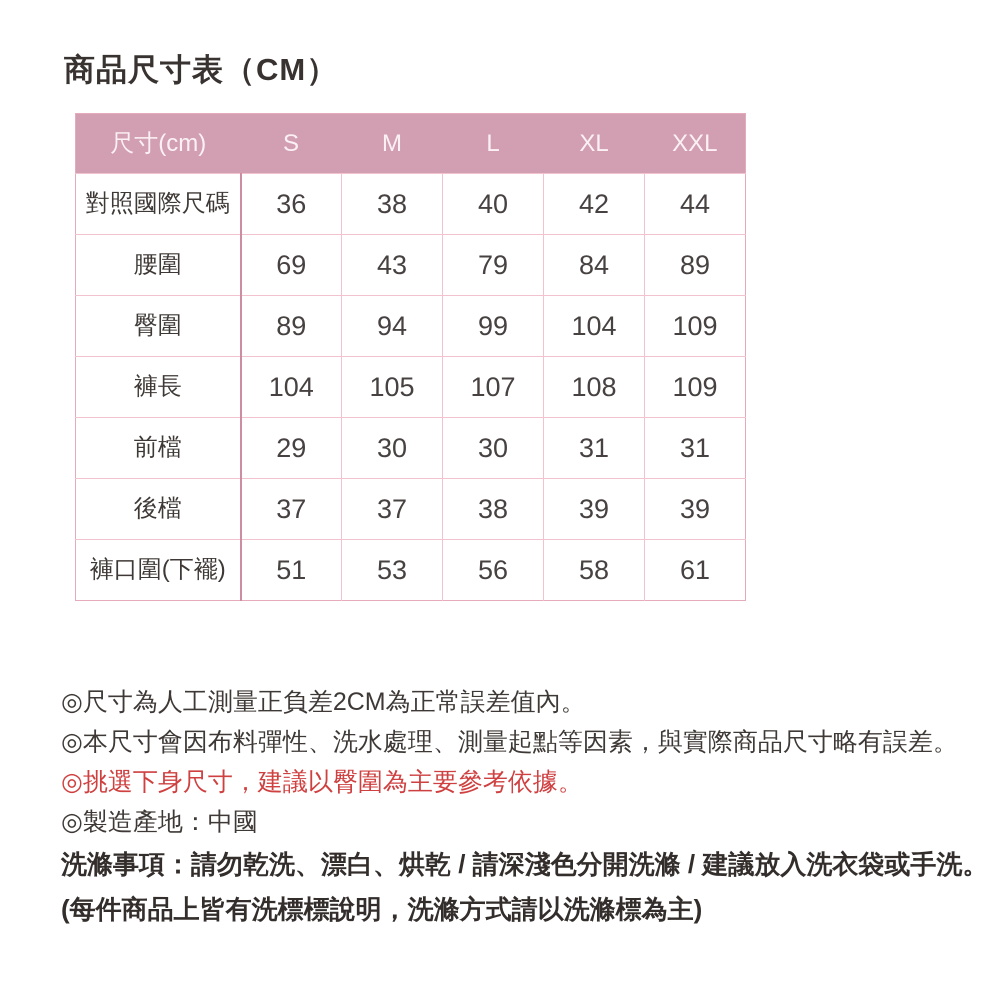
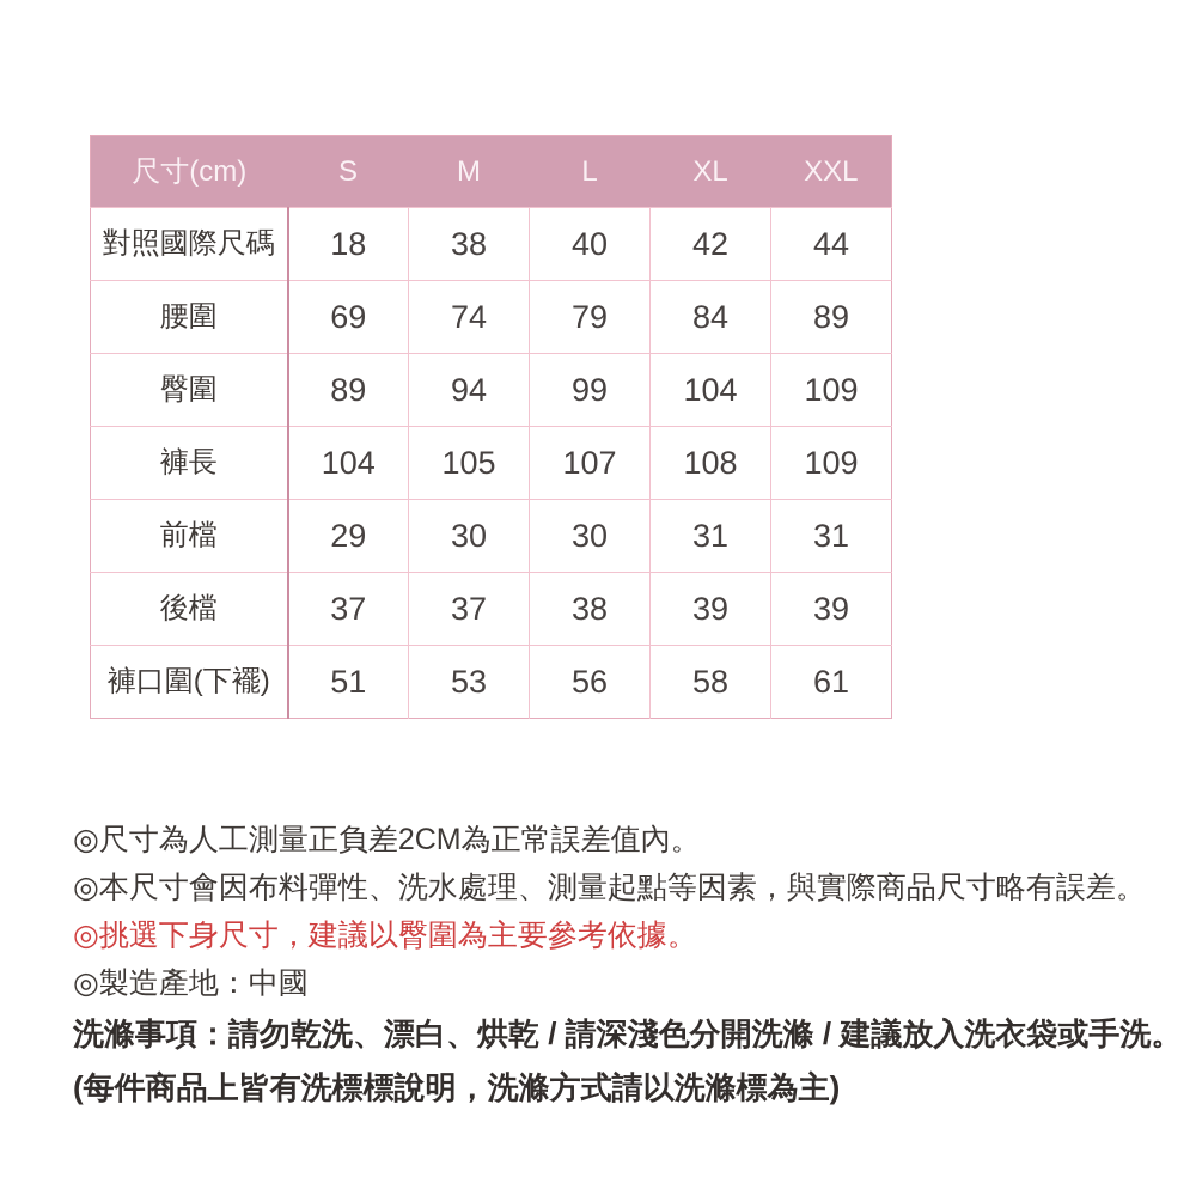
- 商品尺寸表（CM）
  尺寸(cm)	S	M	L	XL	XXL
- 對照國際尺碼	36	38	40	42	44
+ 對照國際尺碼	18	38	40	42	44
- 腰圍	69	43	79	84	89
+ 腰圍	69	74	79	84	89
  臀圍	89	94	99	104	109
  褲長	104	105	107	108	109
  前檔	29	30	30	31	31
  後檔	37	37	38	39	39
  褲口圍(下襬)	51	53	56	58	61
  ◎尺寸為人工測量正負差2CM為正常誤差值內。
  ◎本尺寸會因布料彈性、洗水處理、測量起點等因素，與實際商品尺寸略有誤差。
  ◎挑選下身尺寸，建議以臀圍為主要參考依據。
  ◎製造產地：中國
  洗滌事項：請勿乾洗、漂白、烘乾 / 請深淺色分開洗滌 / 建議放入洗衣袋或手洗。
  (每件商品上皆有洗標標說明，洗滌方式請以洗滌標為主)
